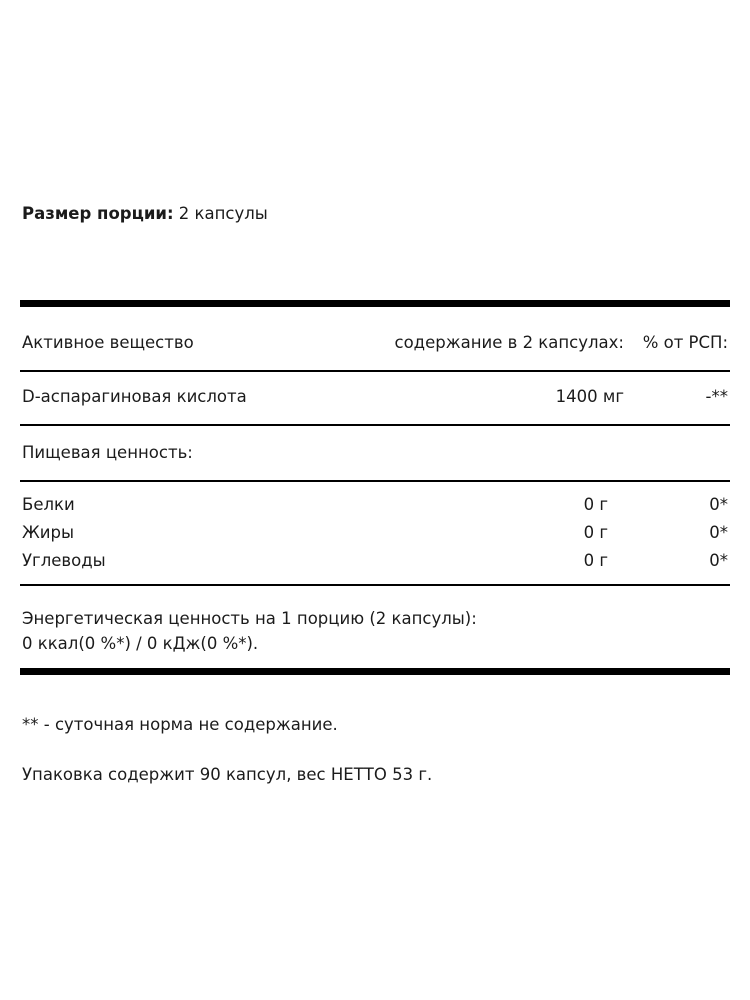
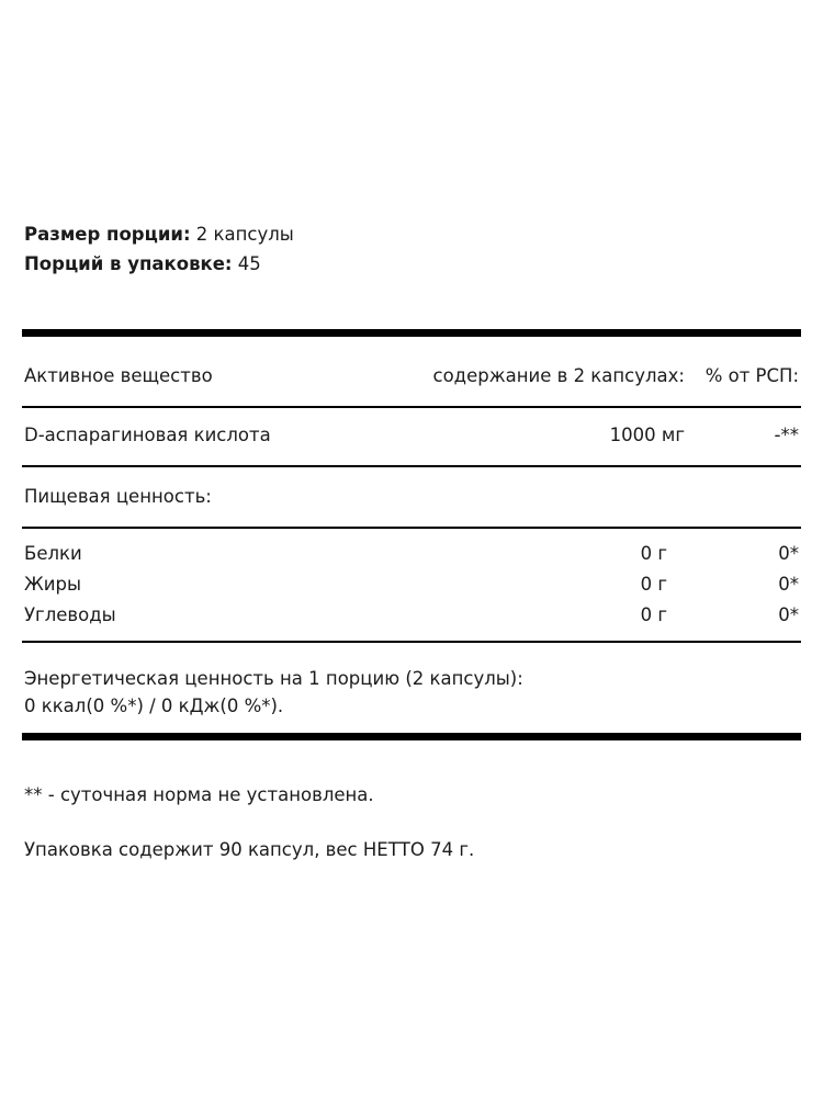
  Размер порции: 2 капсулы
+ Порций в упаковке: 45
  Активное вещество
  содержание в 2 капсулах:
  % от РСП:
  D-аспарагиновая кислота
- 1400 мг
+ 1000 мг
  -**
  Пищевая ценность:
  Белки
  0 г
  0*
  Жиры
  0 г
  0*
  Углеводы
  0 г
  0*
  Энергетическая ценность на 1 порцию (2 капсулы):
  0 ккал(0 %*) / 0 кДж(0 %*).
- ** - суточная норма не содержание.
+ ** - суточная норма не установлена.
- Упаковка содержит 90 капсул, вес НЕТТО 53 г.
+ Упаковка содержит 90 капсул, вес НЕТТО 74 г.
